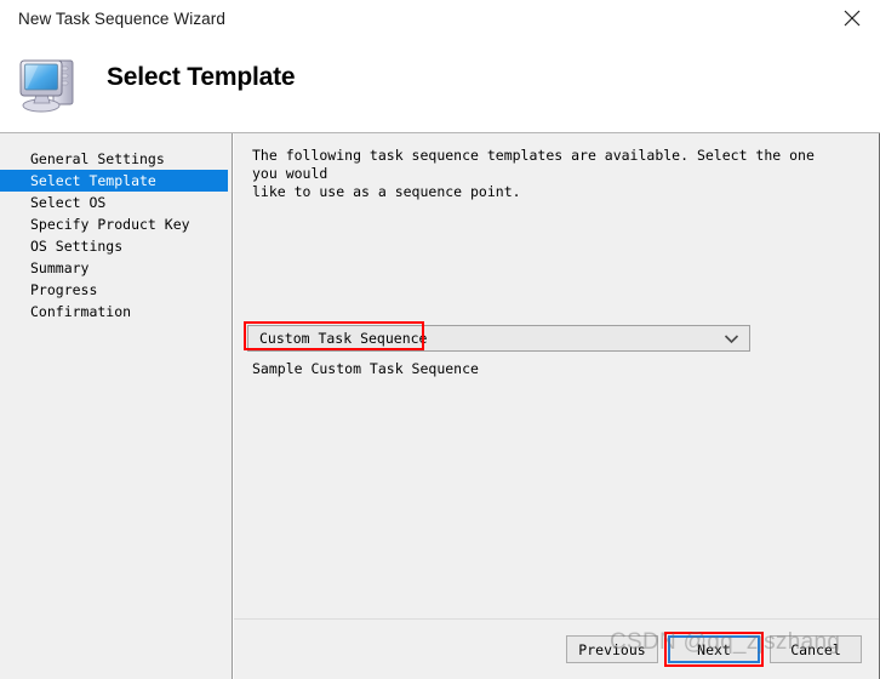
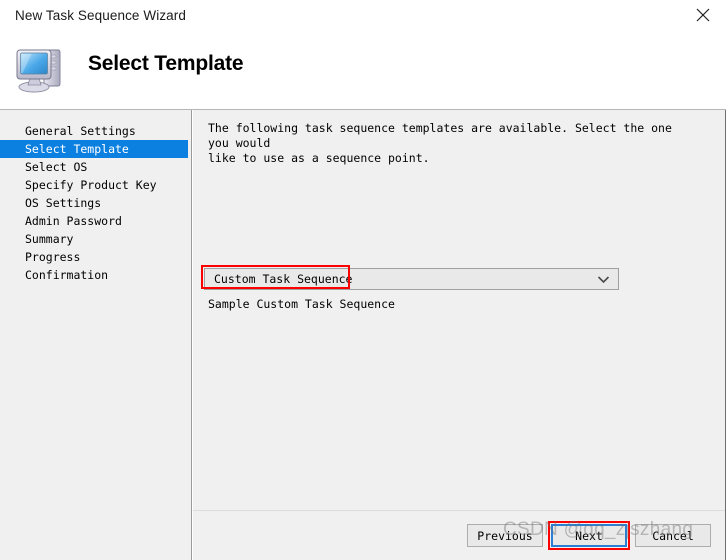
  New Task Sequence Wizard
  Select Template
  General Settings
  Select Template
  Select OS
  Specify Product Key
  OS Settings
+ Admin Password
  Summary
  Progress
  Confirmation
  The following task sequence templates are available. Select the one you would
  like to use as a sequence point.
  Custom Task Sequence
  Sample Custom Task Sequence
  Previous
  Next
  Cancel
  CSDN @qq_zjszhang
